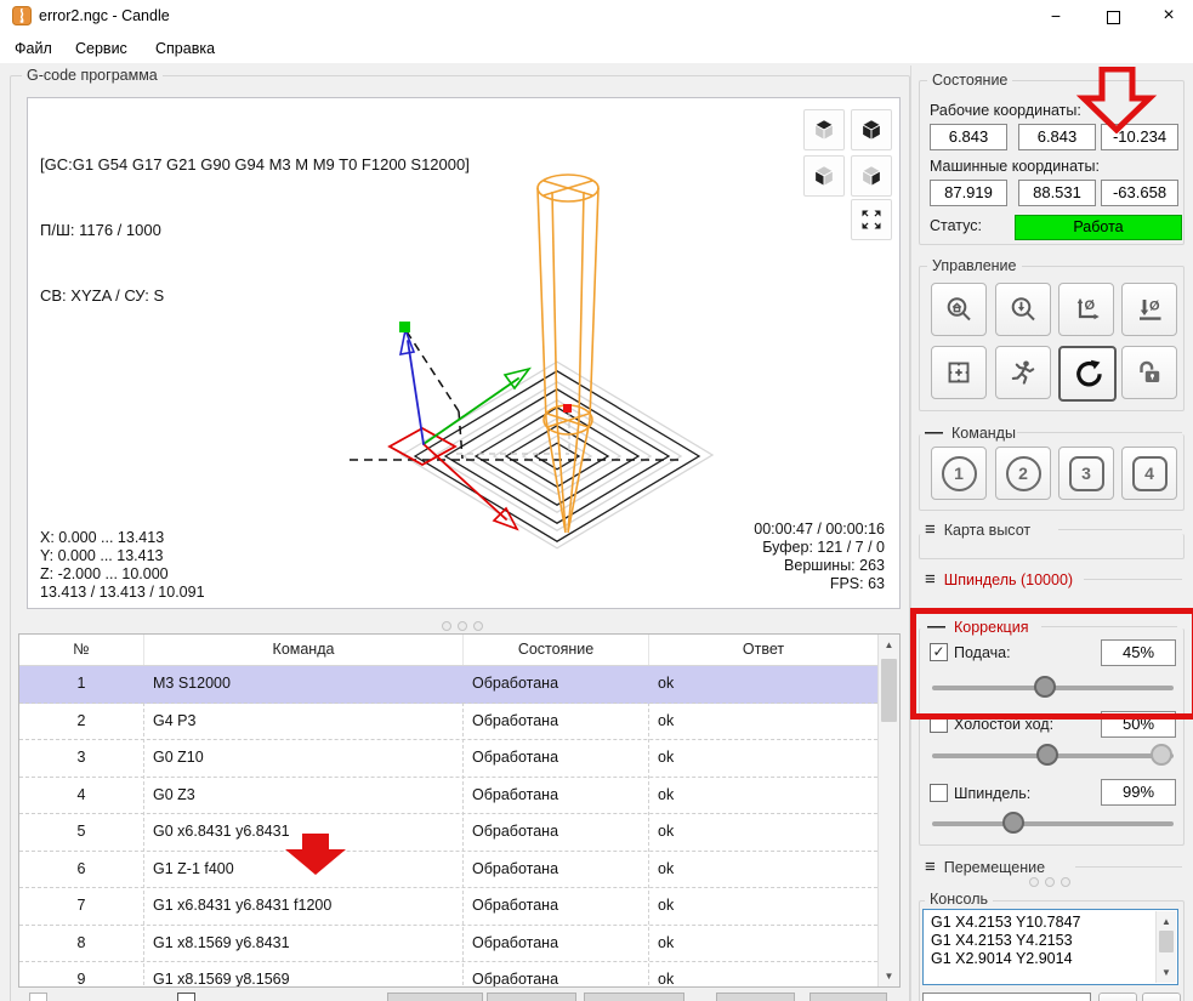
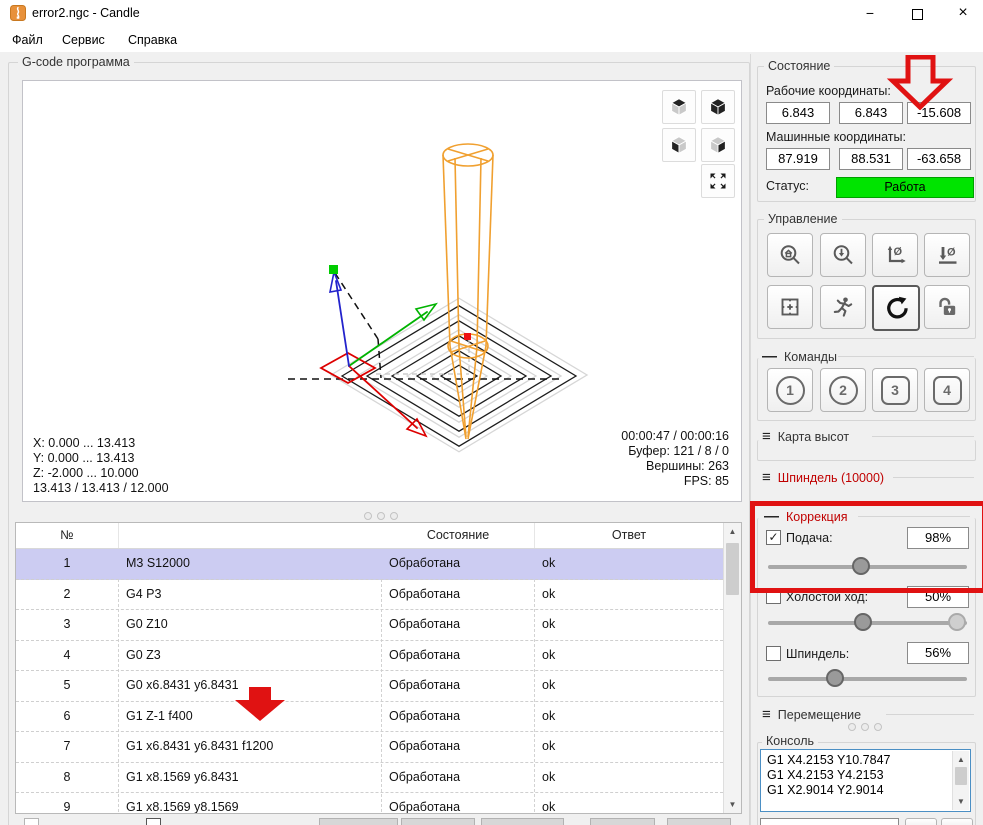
  error2.ngc - Candle
  −
  ×
  Файл
  Сервис
  Справка
  G-code программа
- [GC:G1 G54 G17 G21 G90 G94 M3 M M9 T0 F1200 S12000]
- П/Ш: 1176 / 1000
- СВ: XYZA / СУ: S
  X: 0.000 ... 13.413
  Y: 0.000 ... 13.413
  Z: -2.000 ... 10.000
- 13.413 / 13.413 / 10.091
+ 13.413 / 13.413 / 12.000
  00:00:47 / 00:00:16
- Буфер: 121 / 7 / 0
+ Буфер: 121 / 8 / 0
  Вершины: 263
- FPS: 63
+ FPS: 85
  №
- Команда
  Состояние
  Ответ
  1
  M3 S12000
  Обработана
  ok
  2
  G4 P3
  Обработана
  ok
  3
  G0 Z10
  Обработана
  ok
  4
  G0 Z3
  Обработана
  ok
  5
  G0 x6.8431 y6.8431
  Обработана
  ok
  6
  G1 Z-1 f400
  Обработана
  ok
  7
  G1 x6.8431 y6.8431 f1200
  Обработана
  ok
  8
  G1 x8.1569 y6.8431
  Обработана
  ok
  9
  G1 x8.1569 y8.1569
  Обработана
  ok
  ▲
  ▼
  Состояние
  Рабочие координаты:
  6.843
  6.843
- -10.234
+ -15.608
  Машинные координаты:
  87.919
  88.531
  -63.658
  Статус:
  Работа
  Управление
  Ø
  Ø
  — Команды
  1
  2
  3
  4
  ≡ Карта высот
  ≡ Шпиндель (10000)
  — Коррекция
  ✓
  Подача:
- 45%
+ 98%
  Холостой ход:
  50%
  Шпиндель:
- 99%
+ 56%
  ≡ Перемещение
  Консоль
  G1 X4.2153 Y10.7847
  G1 X4.2153 Y4.2153
  G1 X2.9014 Y2.9014
  ▲
  ▼
